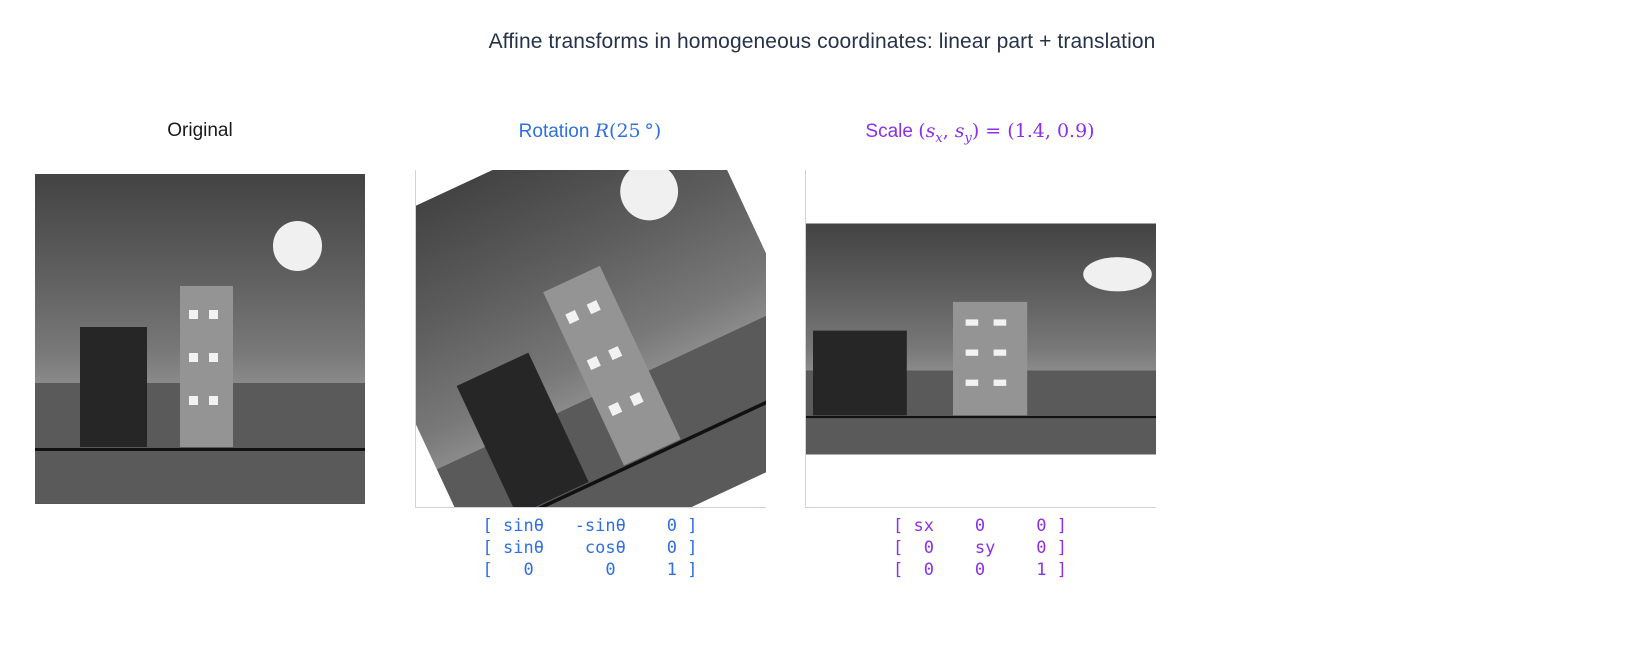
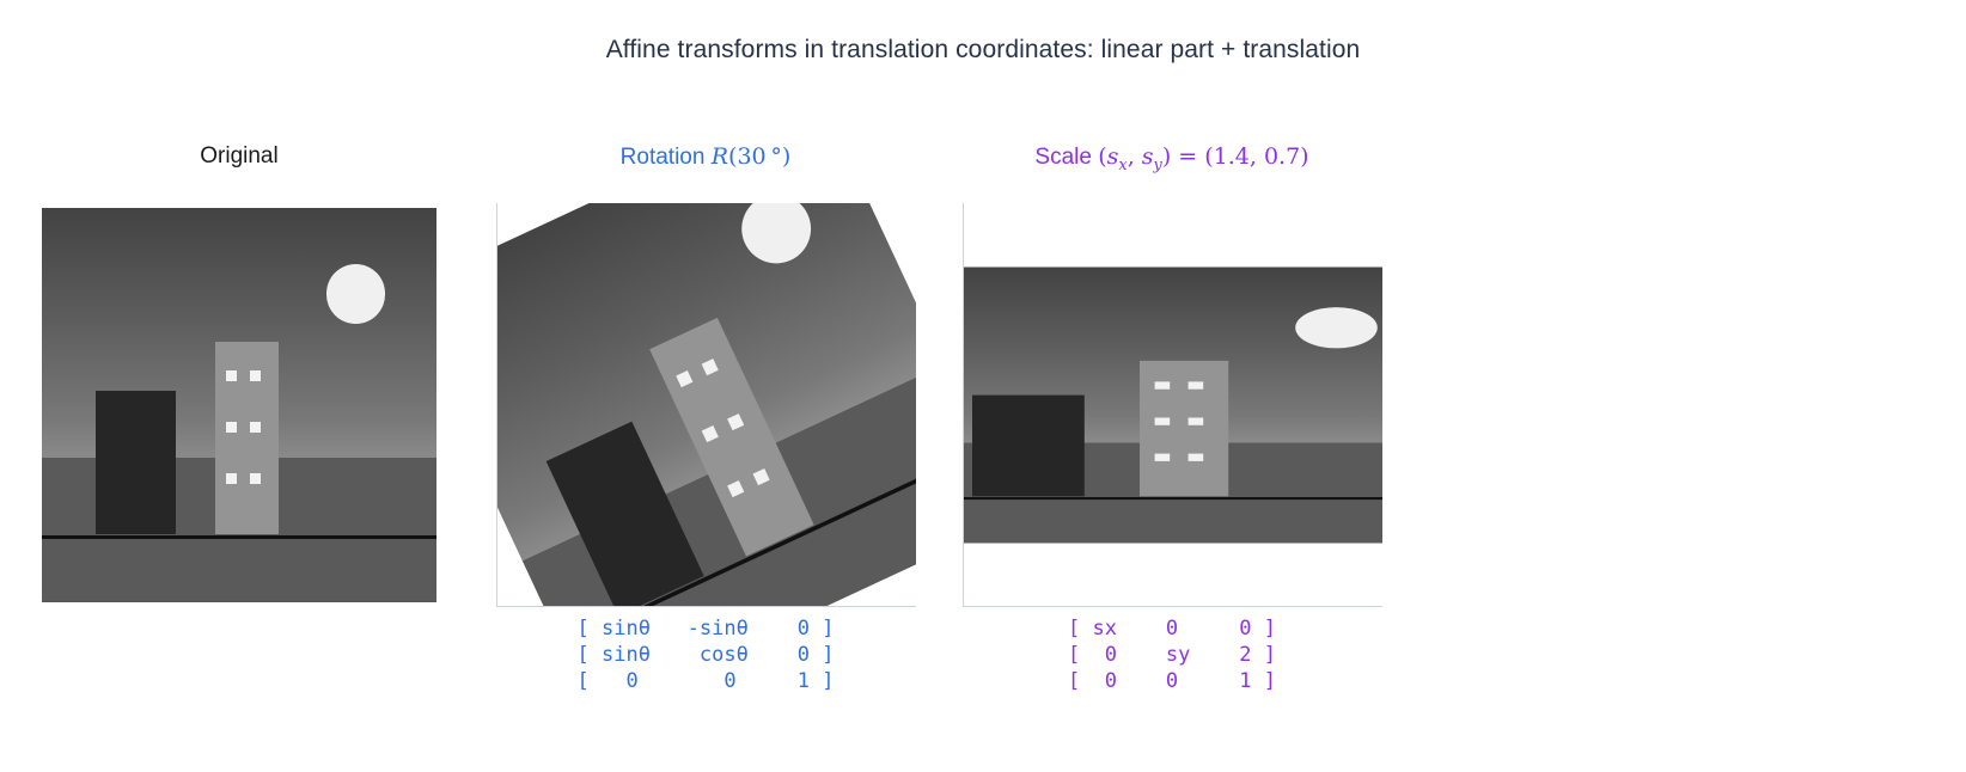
- Affine transforms in homogeneous coordinates: linear part + translation
+ Affine transforms in translation coordinates: linear part + translation
  Original
- Rotation R(25 °)
+ Rotation R(30 °)
  [ sinθ -sinθ 0 ] [ sinθ cosθ 0 ] [ 0 0 1 ]
- Scale (sx, sy) = (1.4, 0.9)
+ Scale (sx, sy) = (1.4, 0.7)
- [ sx 0 0 ] [ 0 sy 0 ] [ 0 0 1 ]
+ [ sx 0 0 ] [ 0 sy 2 ] [ 0 0 1 ]
